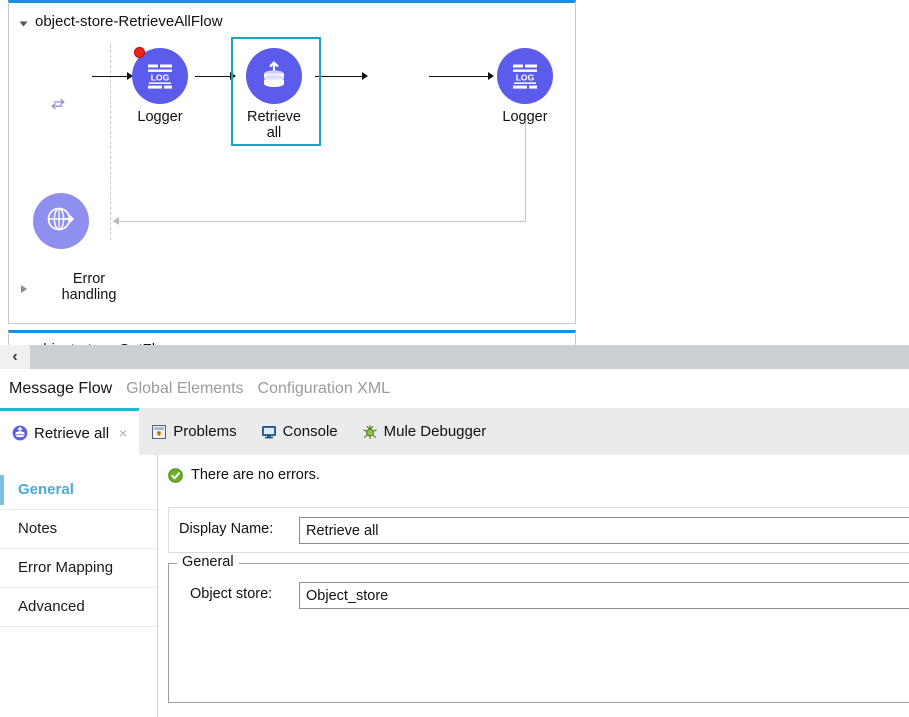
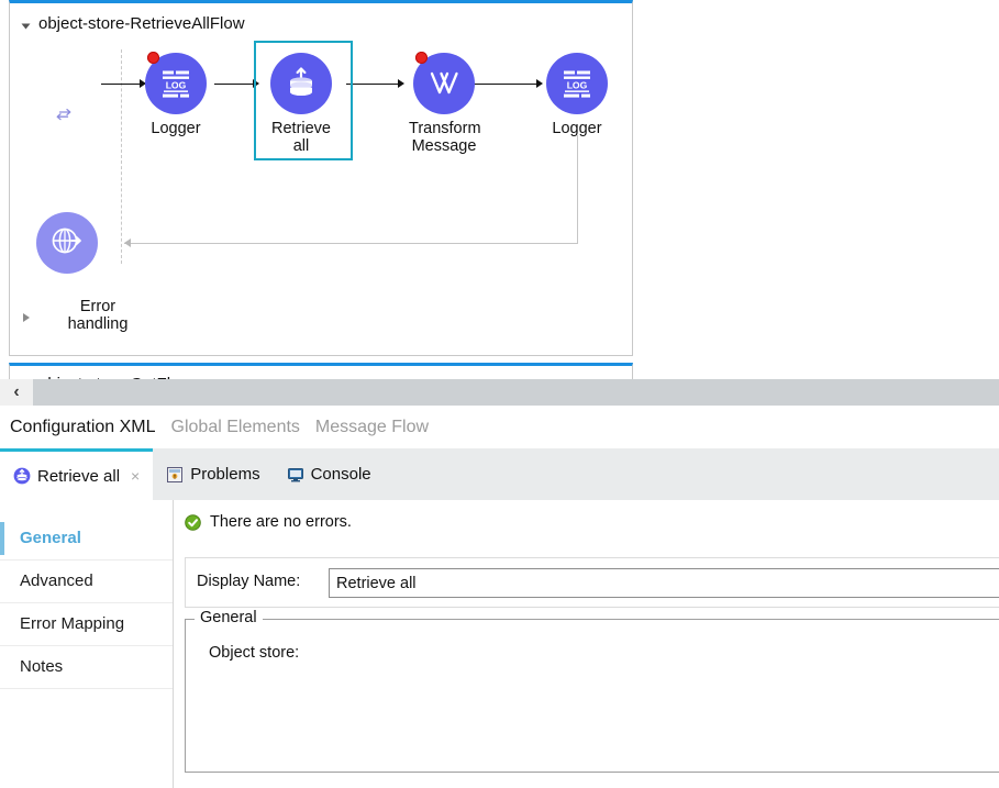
  object-store-RetrieveAllFlow
  LOG
  Logger
  Retrieve all
+ Transform
+ Message
  LOG
  Logger
  Error
  handling
  ‹
- Message Flow
+ Configuration XML
  Global Elements
- Configuration XML
+ Message Flow
  Retrieve all
  ×
  Problems
  Console
- Mule Debugger
  General
- Notes
+ Advanced
  Error Mapping
- Advanced
+ Notes
  There are no errors.
  Display Name:
  Retrieve all
  General
  Object store:
- Object_store
